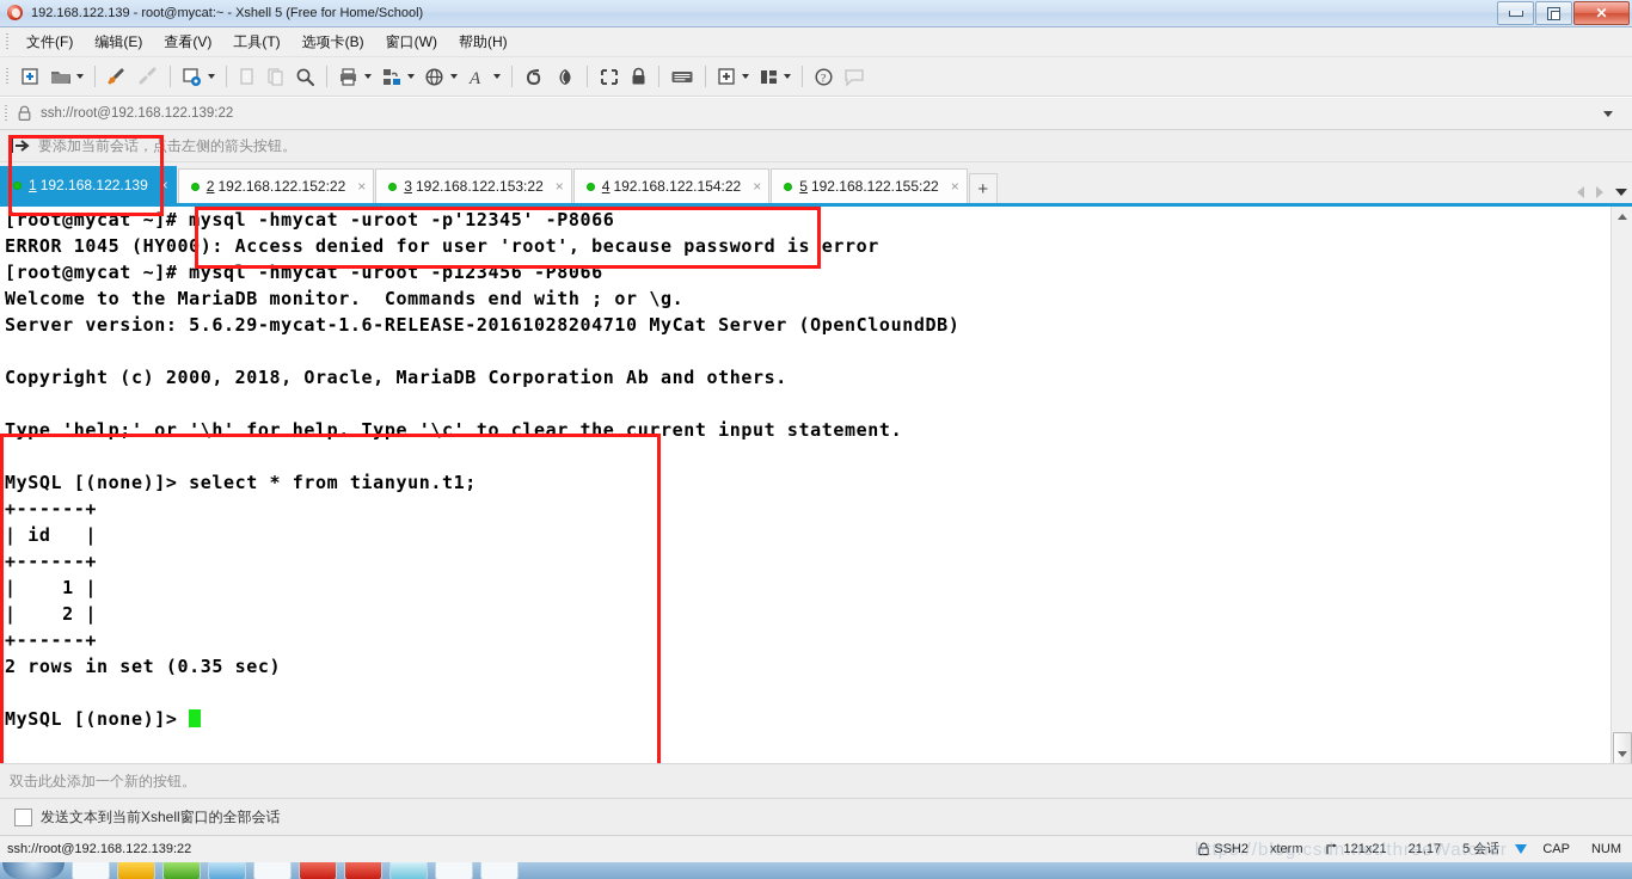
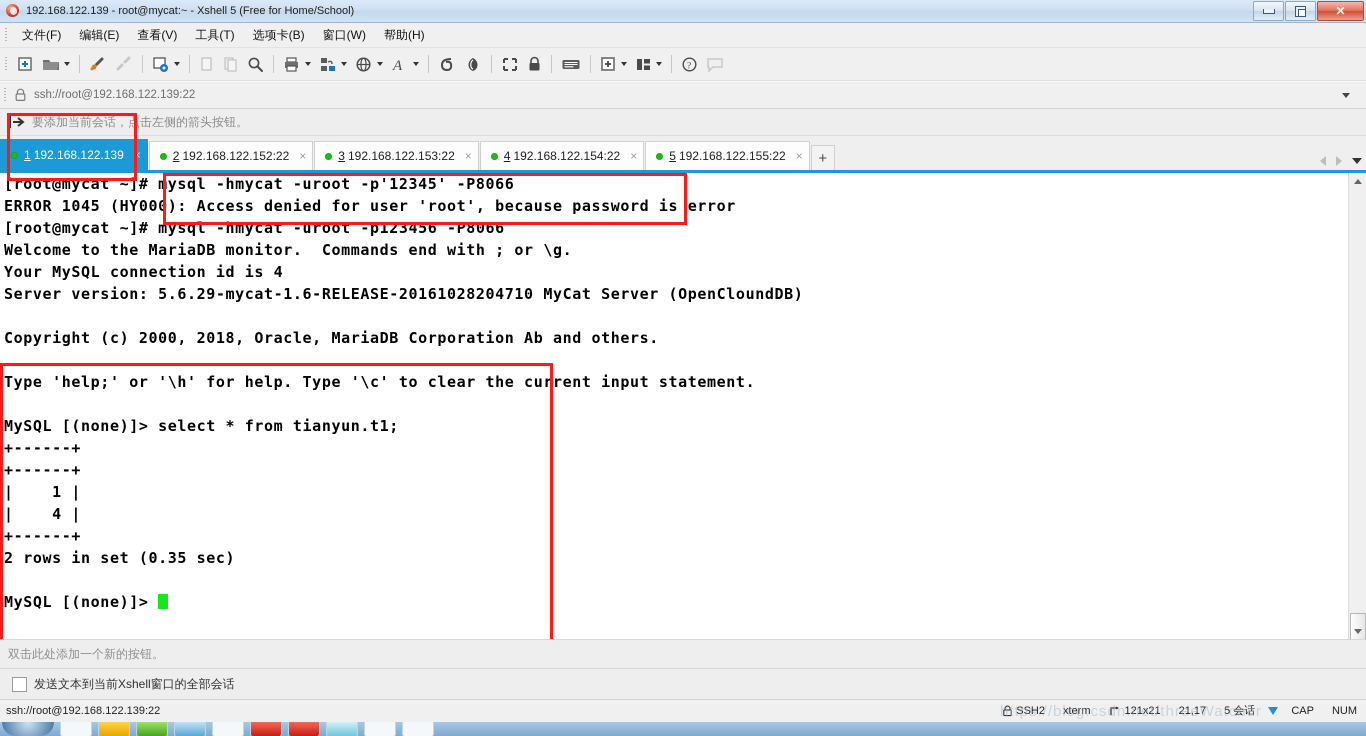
  192.168.122.139 - root@mycat:~ - Xshell 5 (Free for Home/School)
  ✕
  文件(F)
  编辑(E)
  查看(V)
  工具(T)
  选项卡(B)
  窗口(W)
  帮助(H)
  A
  ?
  ssh://root@192.168.122.139:22
  要添加当前会话，点击左侧的箭头按钮。
  1
  192.168.122.139
  ×
  2
  192.168.122.152:22
  ×
  3
  192.168.122.153:22
  ×
  4
  192.168.122.154:22
  ×
  5
  192.168.122.155:22
  ×
  +
  [root@mycat ~]# mysql -hmycat -uroot -p'12345' -P8066
  ERROR 1045 (HY000): Access denied for user 'root', because password is error
  [root@mycat ~]# mysql -hmycat -uroot -p123456 -P8066
  Welcome to the MariaDB monitor. Commands end with ; or \g.
+ Your MySQL connection id is 4
  Server version: 5.6.29-mycat-1.6-RELEASE-20161028204710 MyCat Server (OpenCloundDB)
  Copyright (c) 2000, 2018, Oracle, MariaDB Corporation Ab and others.
  Type 'help;' or '\h' for help. Type '\c' to clear the current input statement.
  MySQL [(none)]> select * from tianyun.t1;
  +------+
- | id |
  +------+
  | 1 |
- | 2 |
+ | 4 |
  +------+
  2 rows in set (0.35 sec)
  MySQL [(none)]>
  双击此处添加一个新的按钮。
  发送文本到当前Xshell窗口的全部会话
  ssh://root@192.168.122.139:22
  https://blog.csdn.net/threeWatcher
  SSH2
  xterm
  121x21
  21,17
  5 会话
  CAP
  NUM
